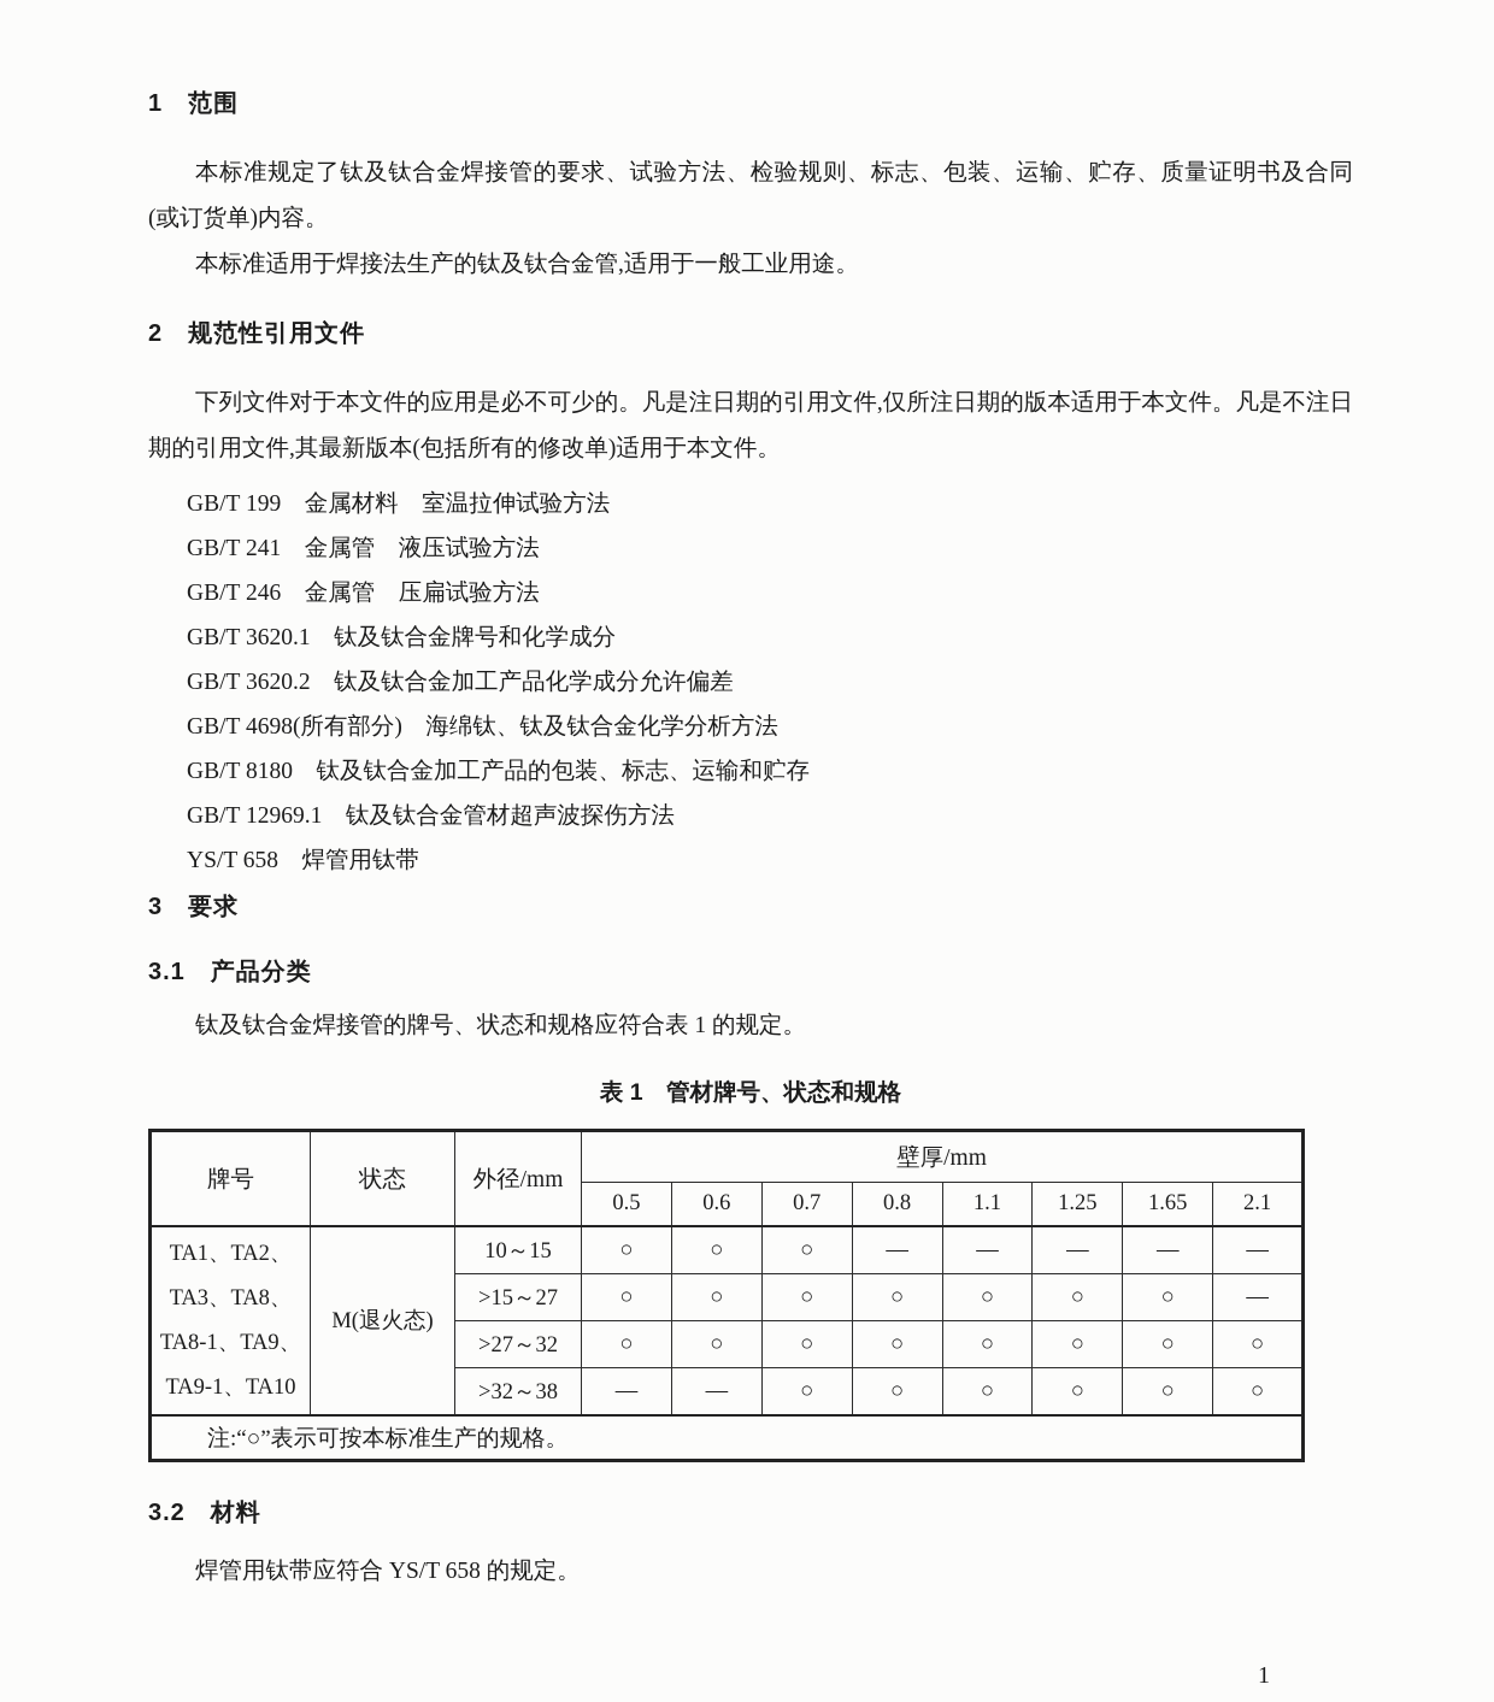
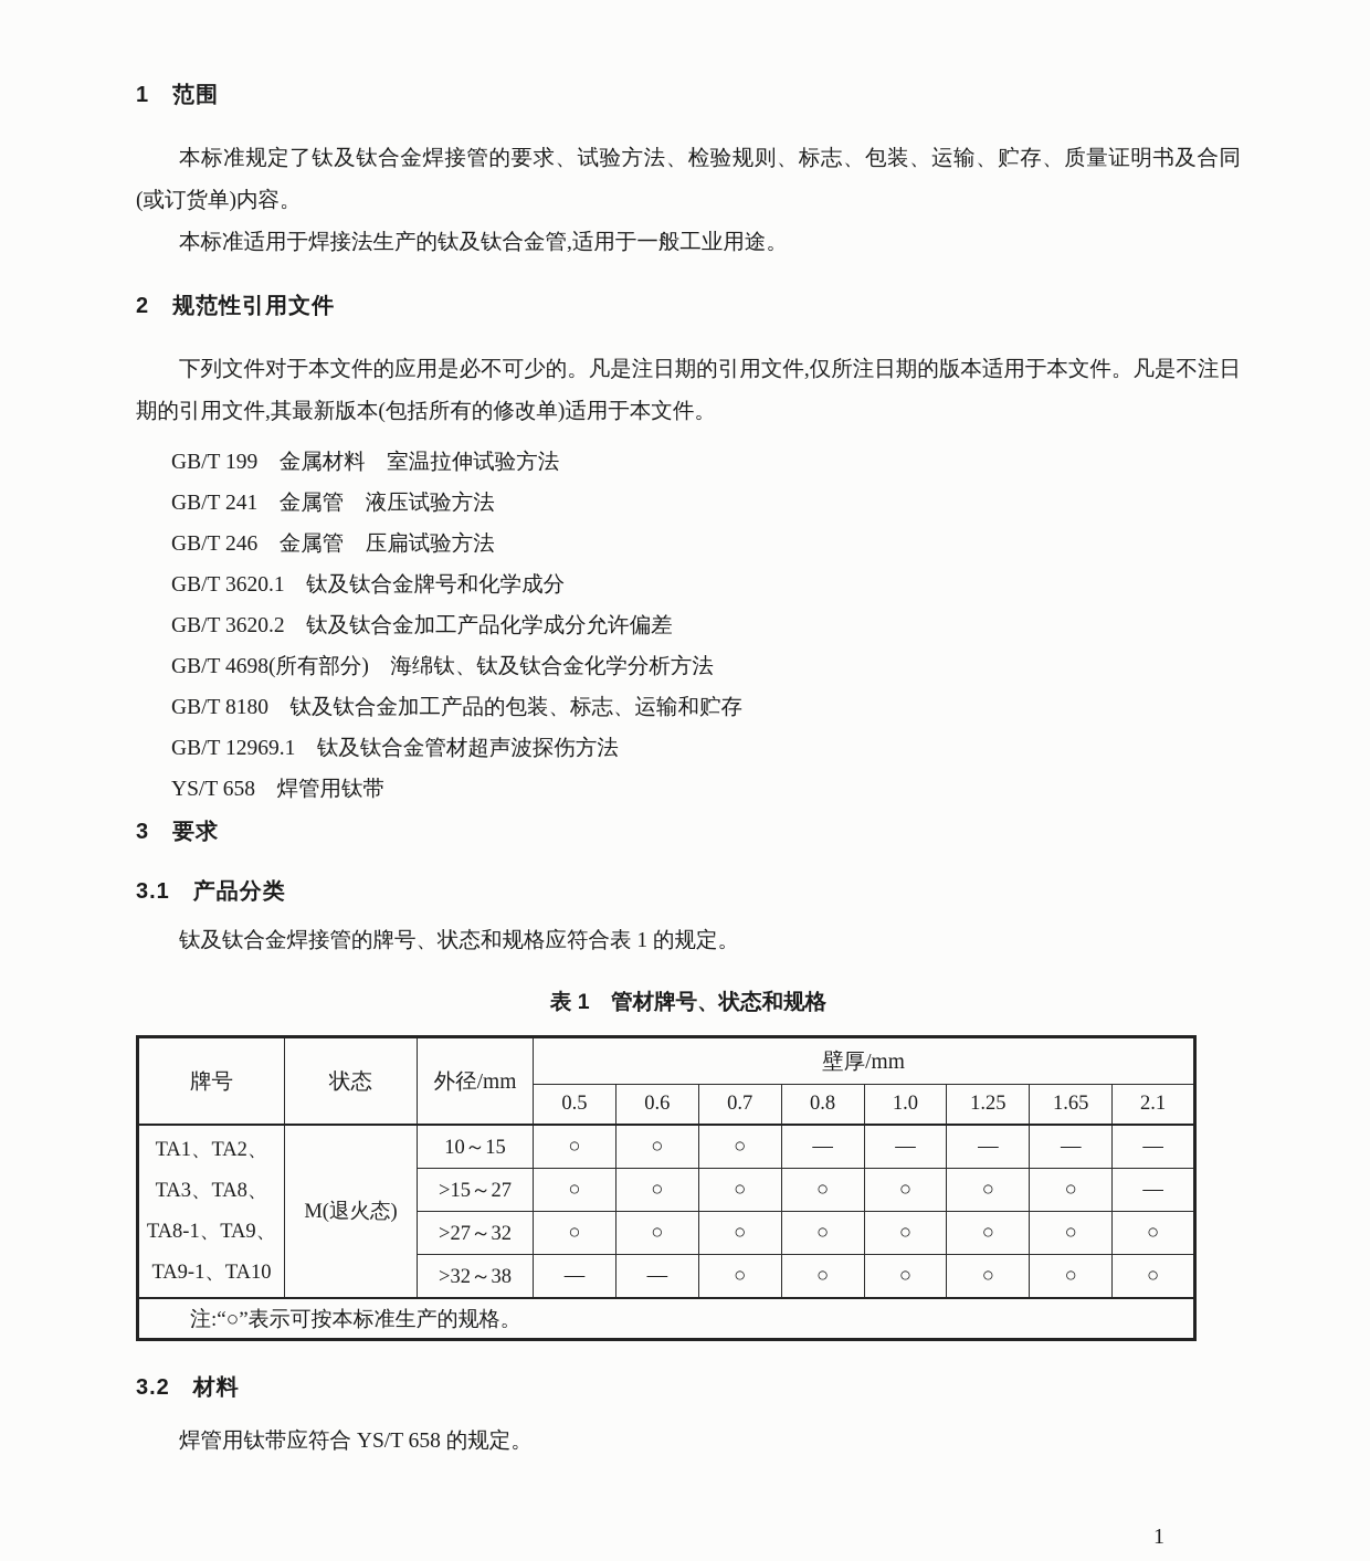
  1 范围
  本标准规定了钛及钛合金焊接管的要求、试验方法、检验规则、标志、包装、运输、贮存、质量证明书及合同(或订货单)内容。
  本标准适用于焊接法生产的钛及钛合金管,适用于一般工业用途。
  2 规范性引用文件
  下列文件对于本文件的应用是必不可少的。凡是注日期的引用文件,仅所注日期的版本适用于本文件。凡是不注日期的引用文件,其最新版本(包括所有的修改单)适用于本文件。
  GB/T 199 金属材料 室温拉伸试验方法
  GB/T 241 金属管 液压试验方法
  GB/T 246 金属管 压扁试验方法
  GB/T 3620.1 钛及钛合金牌号和化学成分
  GB/T 3620.2 钛及钛合金加工产品化学成分允许偏差
  GB/T 4698(所有部分) 海绵钛、钛及钛合金化学分析方法
  GB/T 8180 钛及钛合金加工产品的包装、标志、运输和贮存
  GB/T 12969.1 钛及钛合金管材超声波探伤方法
  YS/T 658 焊管用钛带
  3 要求
  3.1 产品分类
  钛及钛合金焊接管的牌号、状态和规格应符合表 1 的规定。
  表 1 管材牌号、状态和规格
  牌号	状态	外径/mm	壁厚/mm
- 0.5	0.6	0.7	0.8	1.1	1.25	1.65	2.1
+ 0.5	0.6	0.7	0.8	1.0	1.25	1.65	2.1
  TA1、TA2、 TA3、TA8、 TA8-1、TA9、 TA9-1、TA10	M(退火态)	10～15	○	○	○	—	—	—	—	—
  >15～27	○	○	○	○	○	○	○	—
  >27～32	○	○	○	○	○	○	○	○
  >32～38	—	—	○	○	○	○	○	○
  注:“○”表示可按本标准生产的规格。
  3.2 材料
  焊管用钛带应符合 YS/T 658 的规定。
  1
